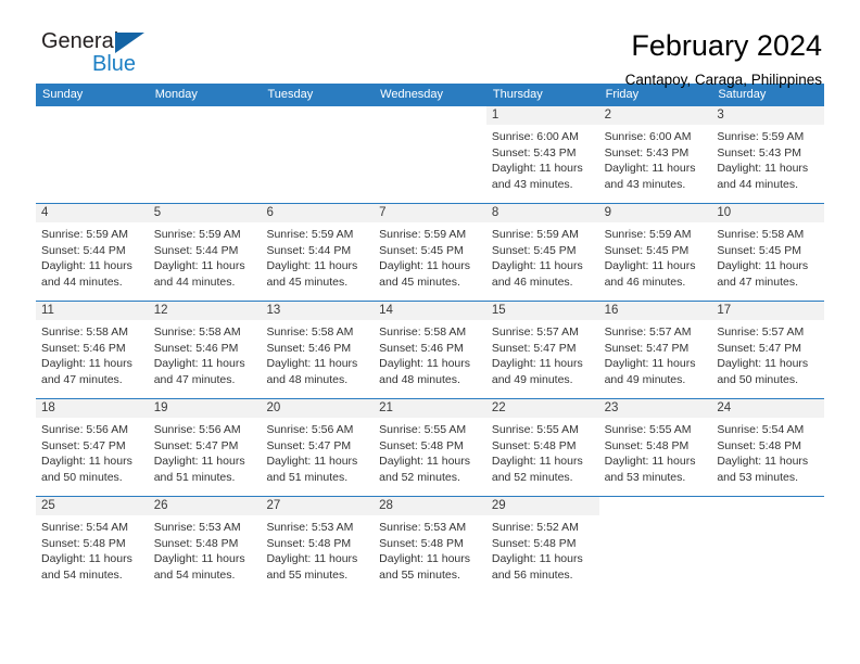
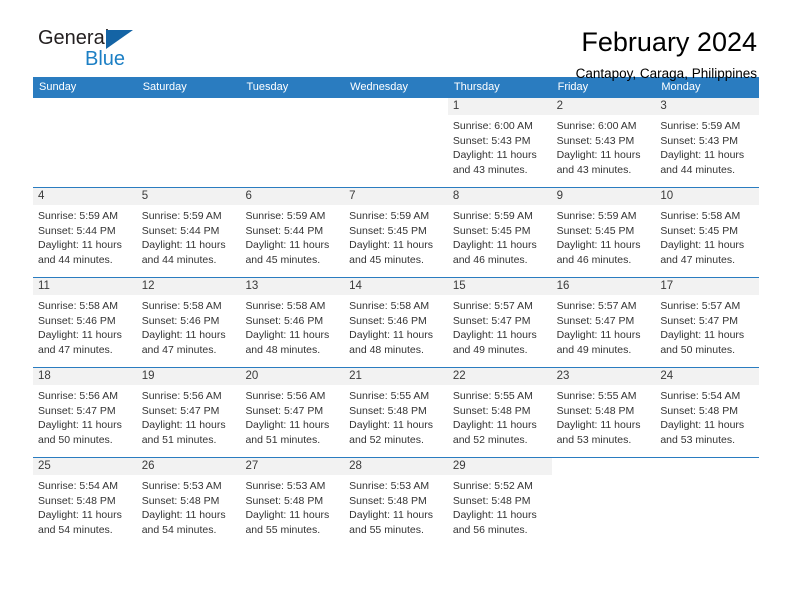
  General
  Blue
  February 2024
  Cantapoy, Caraga, Philippines
  Sunday
- Monday
+ Saturday
  Tuesday
  Wednesday
  Thursday
  Friday
- Saturday
+ Monday
  1
  Sunrise: 6:00 AM
  Sunset: 5:43 PM
  Daylight: 11 hours
  and 43 minutes.
  2
  Sunrise: 6:00 AM
  Sunset: 5:43 PM
  Daylight: 11 hours
  and 43 minutes.
  3
  Sunrise: 5:59 AM
  Sunset: 5:43 PM
  Daylight: 11 hours
  and 44 minutes.
  4
  Sunrise: 5:59 AM
  Sunset: 5:44 PM
  Daylight: 11 hours
  and 44 minutes.
  5
  Sunrise: 5:59 AM
  Sunset: 5:44 PM
  Daylight: 11 hours
  and 44 minutes.
  6
  Sunrise: 5:59 AM
  Sunset: 5:44 PM
  Daylight: 11 hours
  and 45 minutes.
  7
  Sunrise: 5:59 AM
  Sunset: 5:45 PM
  Daylight: 11 hours
  and 45 minutes.
  8
  Sunrise: 5:59 AM
  Sunset: 5:45 PM
  Daylight: 11 hours
  and 46 minutes.
  9
  Sunrise: 5:59 AM
  Sunset: 5:45 PM
  Daylight: 11 hours
  and 46 minutes.
  10
  Sunrise: 5:58 AM
  Sunset: 5:45 PM
  Daylight: 11 hours
  and 47 minutes.
  11
  Sunrise: 5:58 AM
  Sunset: 5:46 PM
  Daylight: 11 hours
  and 47 minutes.
  12
  Sunrise: 5:58 AM
  Sunset: 5:46 PM
  Daylight: 11 hours
  and 47 minutes.
  13
  Sunrise: 5:58 AM
  Sunset: 5:46 PM
  Daylight: 11 hours
  and 48 minutes.
  14
  Sunrise: 5:58 AM
  Sunset: 5:46 PM
  Daylight: 11 hours
  and 48 minutes.
  15
  Sunrise: 5:57 AM
  Sunset: 5:47 PM
  Daylight: 11 hours
  and 49 minutes.
  16
  Sunrise: 5:57 AM
  Sunset: 5:47 PM
  Daylight: 11 hours
  and 49 minutes.
  17
  Sunrise: 5:57 AM
  Sunset: 5:47 PM
  Daylight: 11 hours
  and 50 minutes.
  18
  Sunrise: 5:56 AM
  Sunset: 5:47 PM
  Daylight: 11 hours
  and 50 minutes.
  19
  Sunrise: 5:56 AM
  Sunset: 5:47 PM
  Daylight: 11 hours
  and 51 minutes.
  20
  Sunrise: 5:56 AM
  Sunset: 5:47 PM
  Daylight: 11 hours
  and 51 minutes.
  21
  Sunrise: 5:55 AM
  Sunset: 5:48 PM
  Daylight: 11 hours
  and 52 minutes.
  22
  Sunrise: 5:55 AM
  Sunset: 5:48 PM
  Daylight: 11 hours
  and 52 minutes.
  23
  Sunrise: 5:55 AM
  Sunset: 5:48 PM
  Daylight: 11 hours
  and 53 minutes.
  24
  Sunrise: 5:54 AM
  Sunset: 5:48 PM
  Daylight: 11 hours
  and 53 minutes.
  25
  Sunrise: 5:54 AM
  Sunset: 5:48 PM
  Daylight: 11 hours
  and 54 minutes.
  26
  Sunrise: 5:53 AM
  Sunset: 5:48 PM
  Daylight: 11 hours
  and 54 minutes.
  27
  Sunrise: 5:53 AM
  Sunset: 5:48 PM
  Daylight: 11 hours
  and 55 minutes.
  28
  Sunrise: 5:53 AM
  Sunset: 5:48 PM
  Daylight: 11 hours
  and 55 minutes.
  29
  Sunrise: 5:52 AM
  Sunset: 5:48 PM
  Daylight: 11 hours
  and 56 minutes.
